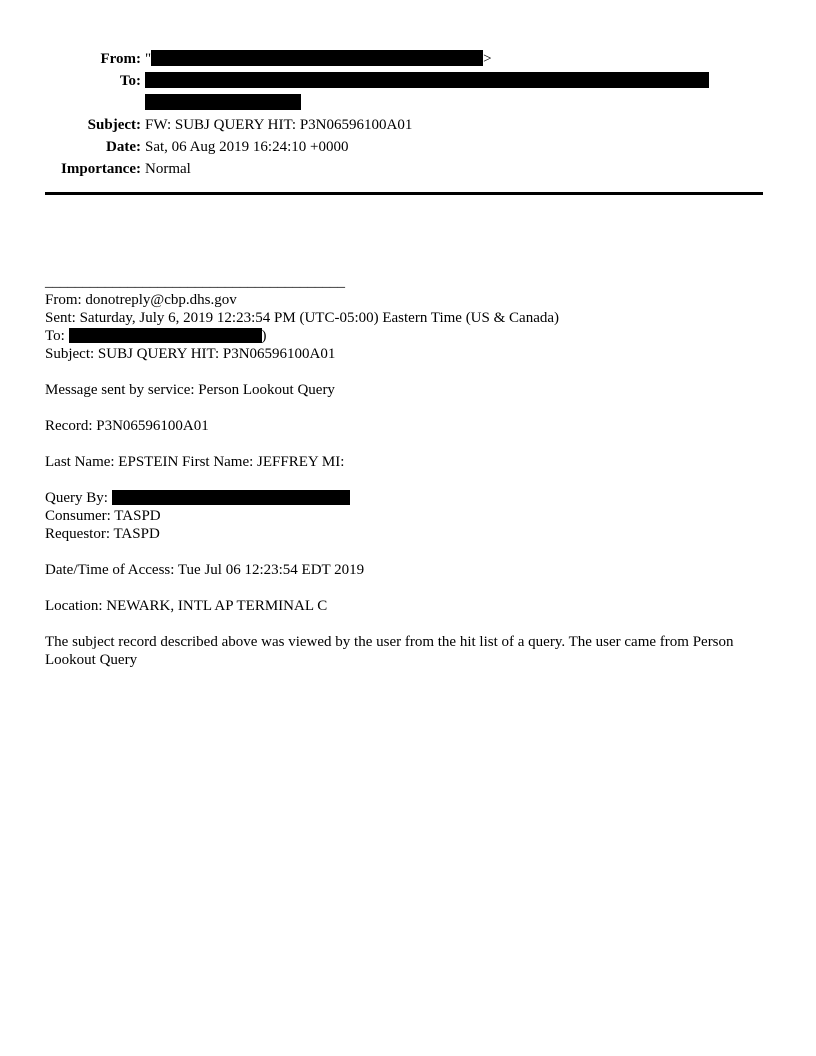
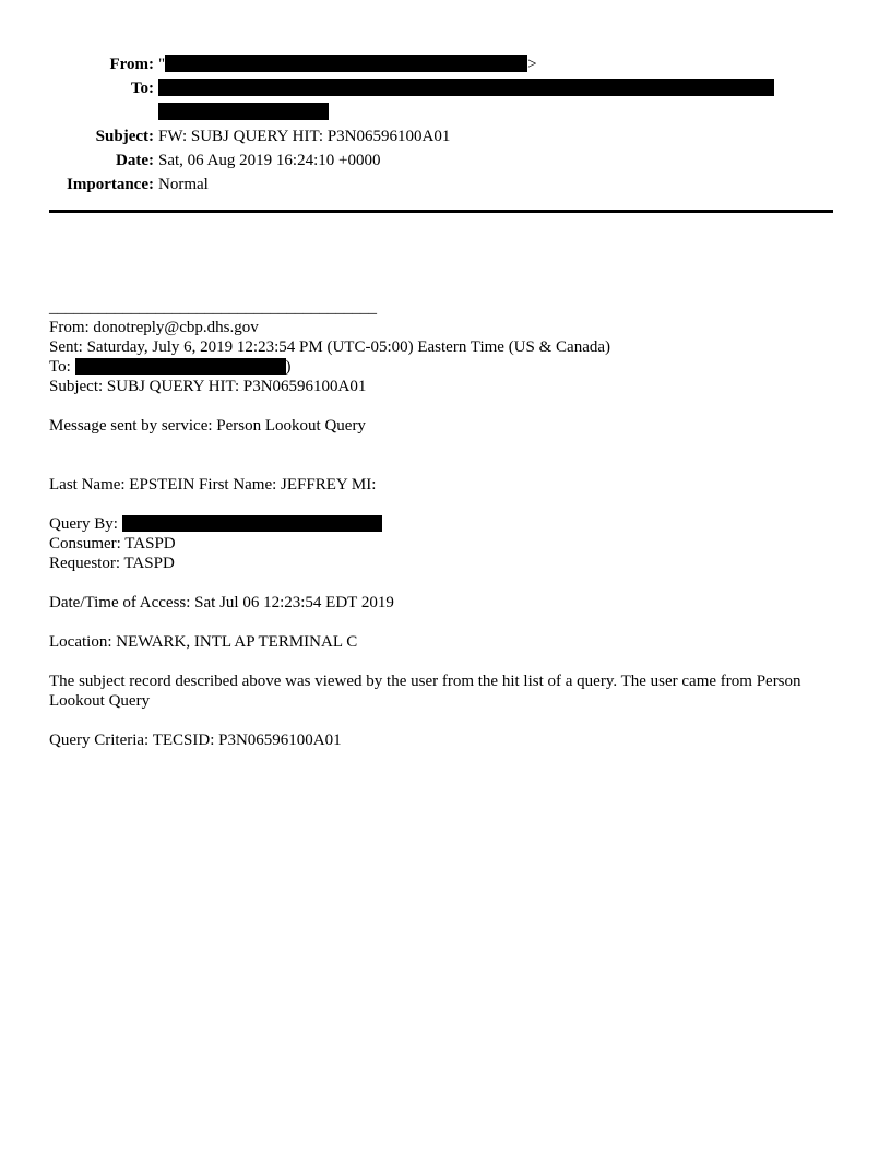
  From:
  " >
  To:
  Subject:
  FW: SUBJ QUERY HIT: P3N06596100A01
  Date:
  Sat, 06 Aug 2019 16:24:10 +0000
  Importance:
  Normal
  ________________________________________
  From: donotreply@cbp.dhs.gov
  Sent: Saturday, July 6, 2019 12:23:54 PM (UTC-05:00) Eastern Time (US & Canada)
  To: )
  Subject: SUBJ QUERY HIT: P3N06596100A01
  Message sent by service: Person Lookout Query
- Record: P3N06596100A01
  Last Name: EPSTEIN First Name: JEFFREY MI:
  Query By:
  Consumer: TASPD
  Requestor: TASPD
- Date/Time of Access: Tue Jul 06 12:23:54 EDT 2019
+ Date/Time of Access: Sat Jul 06 12:23:54 EDT 2019
  Location: NEWARK, INTL AP TERMINAL C
  The subject record described above was viewed by the user from the hit list of a query. The user came from Person Lookout Query
+ Query Criteria: TECSID: P3N06596100A01
